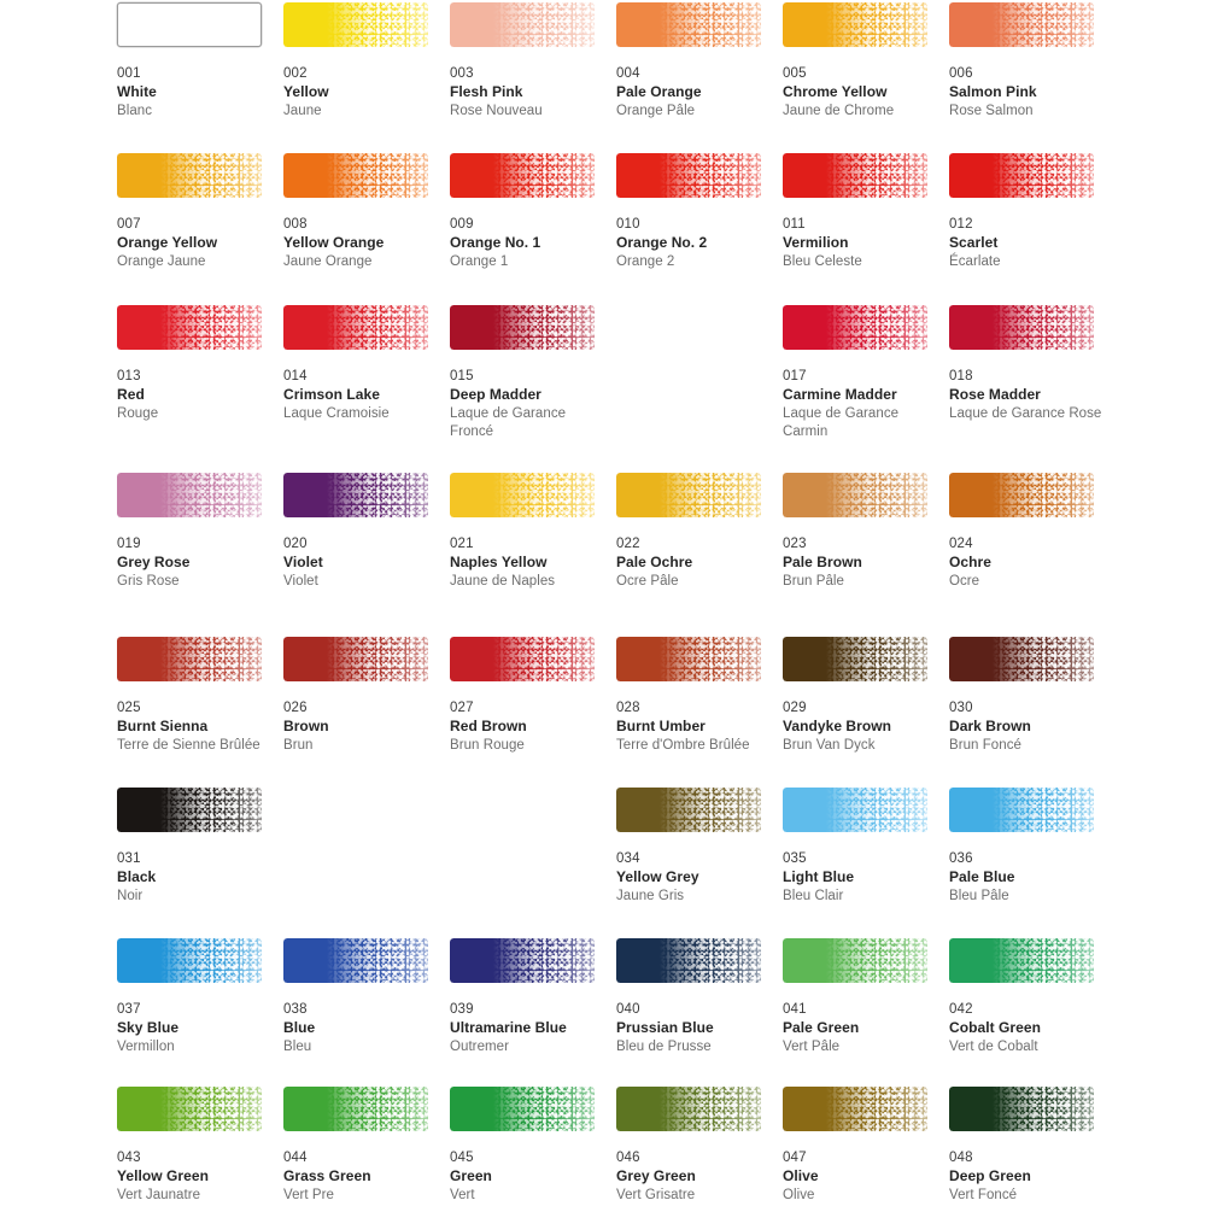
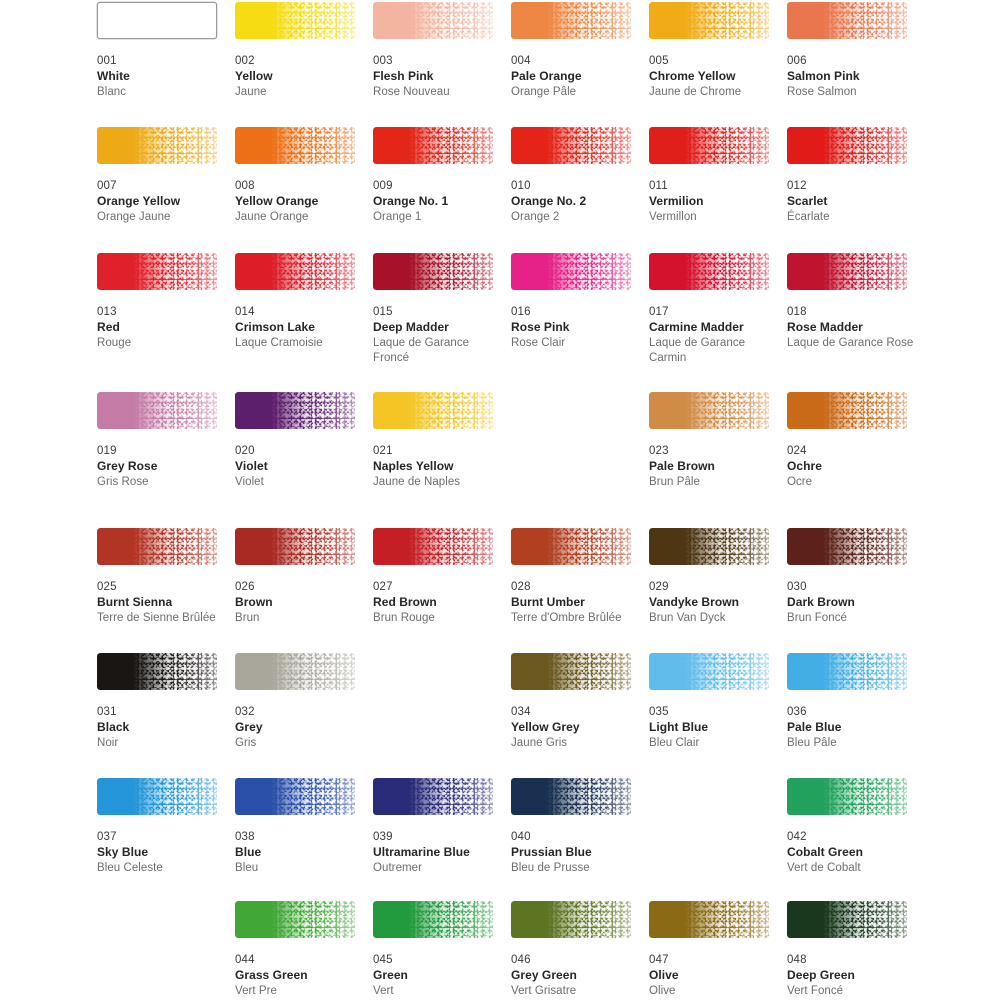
  001
  White
  Blanc
  002
  Yellow
  Jaune
  003
  Flesh Pink
  Rose Nouveau
  004
  Pale Orange
  Orange Pâle
  005
  Chrome Yellow
  Jaune de Chrome
  006
  Salmon Pink
  Rose Salmon
  007
  Orange Yellow
  Orange Jaune
  008
  Yellow Orange
  Jaune Orange
  009
  Orange No. 1
  Orange 1
  010
  Orange No. 2
  Orange 2
  011
  Vermilion
- Bleu Celeste
+ Vermillon
  012
  Scarlet
  Écarlate
  013
  Red
  Rouge
  014
  Crimson Lake
  Laque Cramoisie
  015
  Deep Madder
  Laque de Garance Froncé
+ 016
+ Rose Pink
+ Rose Clair
  017
  Carmine Madder
  Laque de Garance Carmin
  018
  Rose Madder
  Laque de Garance Rose
  019
  Grey Rose
  Gris Rose
  020
  Violet
  Violet
  021
  Naples Yellow
  Jaune de Naples
- 022
- Pale Ochre
- Ocre Pâle
  023
  Pale Brown
  Brun Pâle
  024
  Ochre
  Ocre
  025
  Burnt Sienna
  Terre de Sienne Brûlée
  026
  Brown
  Brun
  027
  Red Brown
  Brun Rouge
  028
  Burnt Umber
  Terre d'Ombre Brûlée
  029
  Vandyke Brown
  Brun Van Dyck
  030
  Dark Brown
  Brun Foncé
  031
  Black
  Noir
+ 032
+ Grey
+ Gris
  034
  Yellow Grey
  Jaune Gris
  035
  Light Blue
  Bleu Clair
  036
  Pale Blue
  Bleu Pâle
  037
  Sky Blue
- Vermillon
+ Bleu Celeste
  038
  Blue
  Bleu
  039
  Ultramarine Blue
  Outremer
  040
  Prussian Blue
  Bleu de Prusse
- 041
- Pale Green
- Vert Pâle
  042
  Cobalt Green
  Vert de Cobalt
- 043
- Yellow Green
- Vert Jaunatre
  044
  Grass Green
  Vert Pre
  045
  Green
  Vert
  046
  Grey Green
  Vert Grisatre
  047
  Olive
  Olive
  048
  Deep Green
  Vert Foncé
